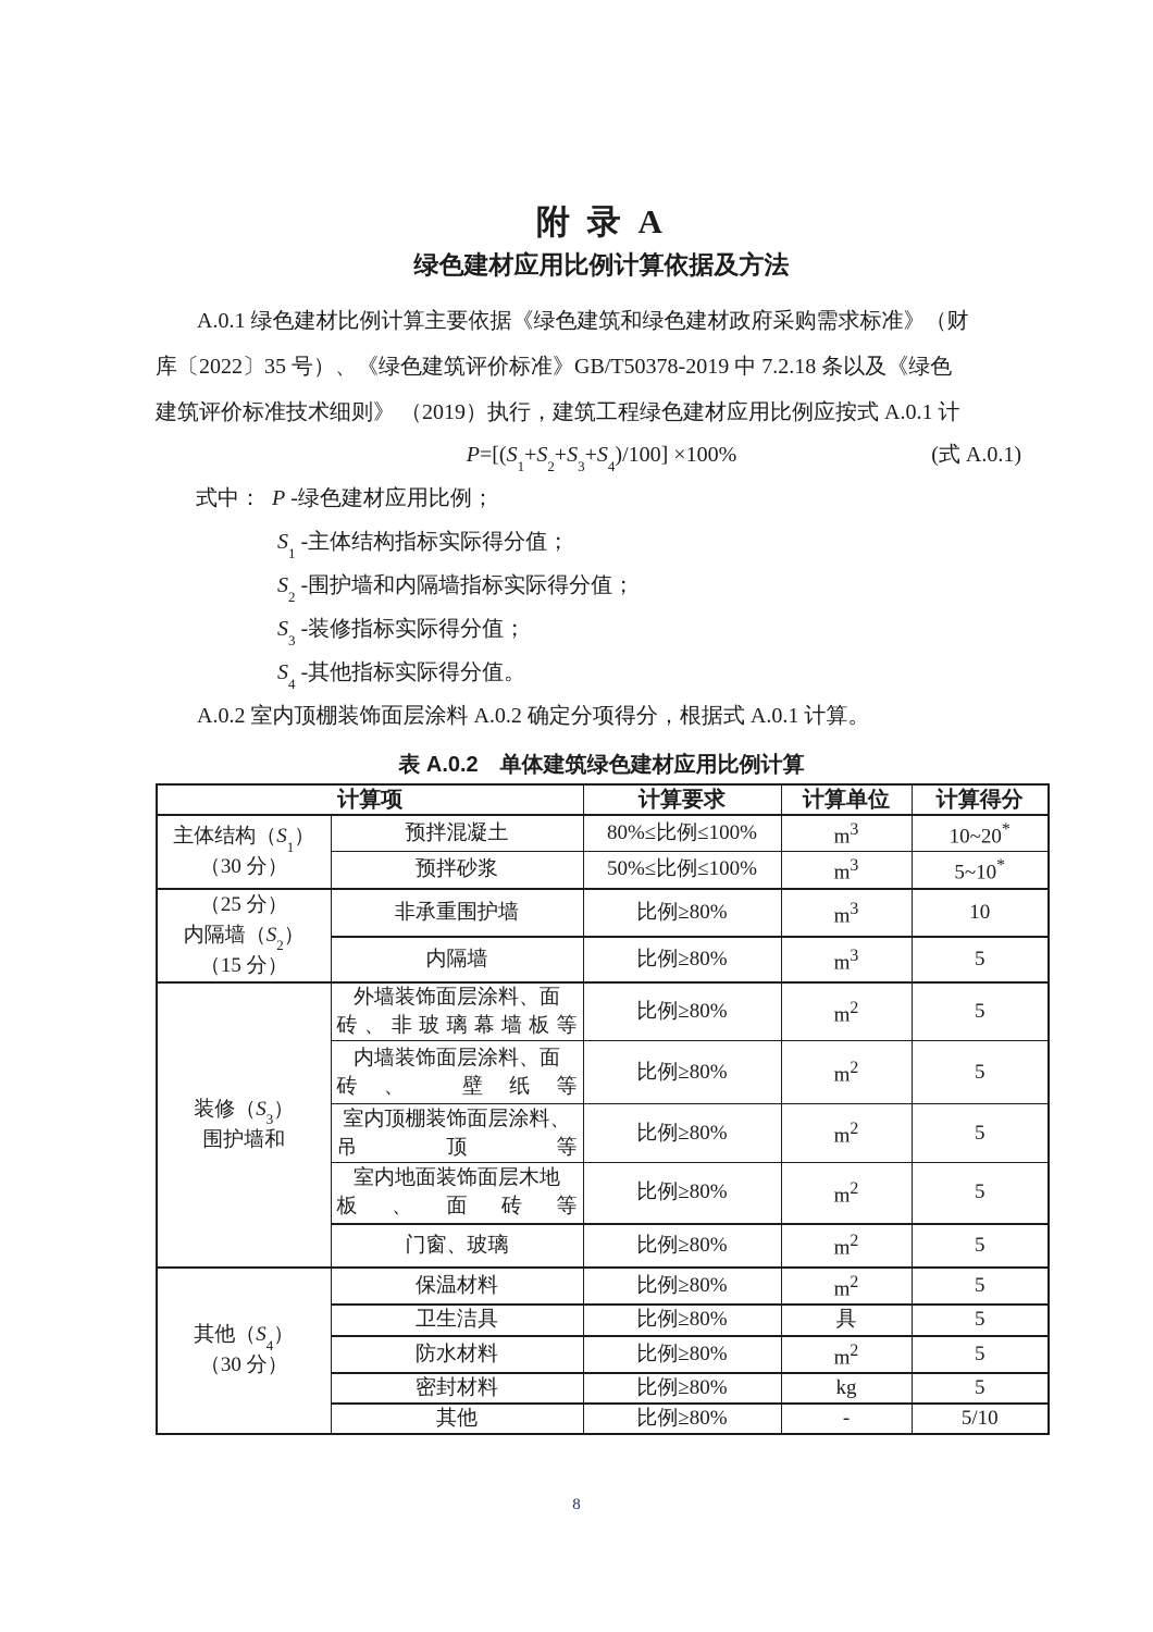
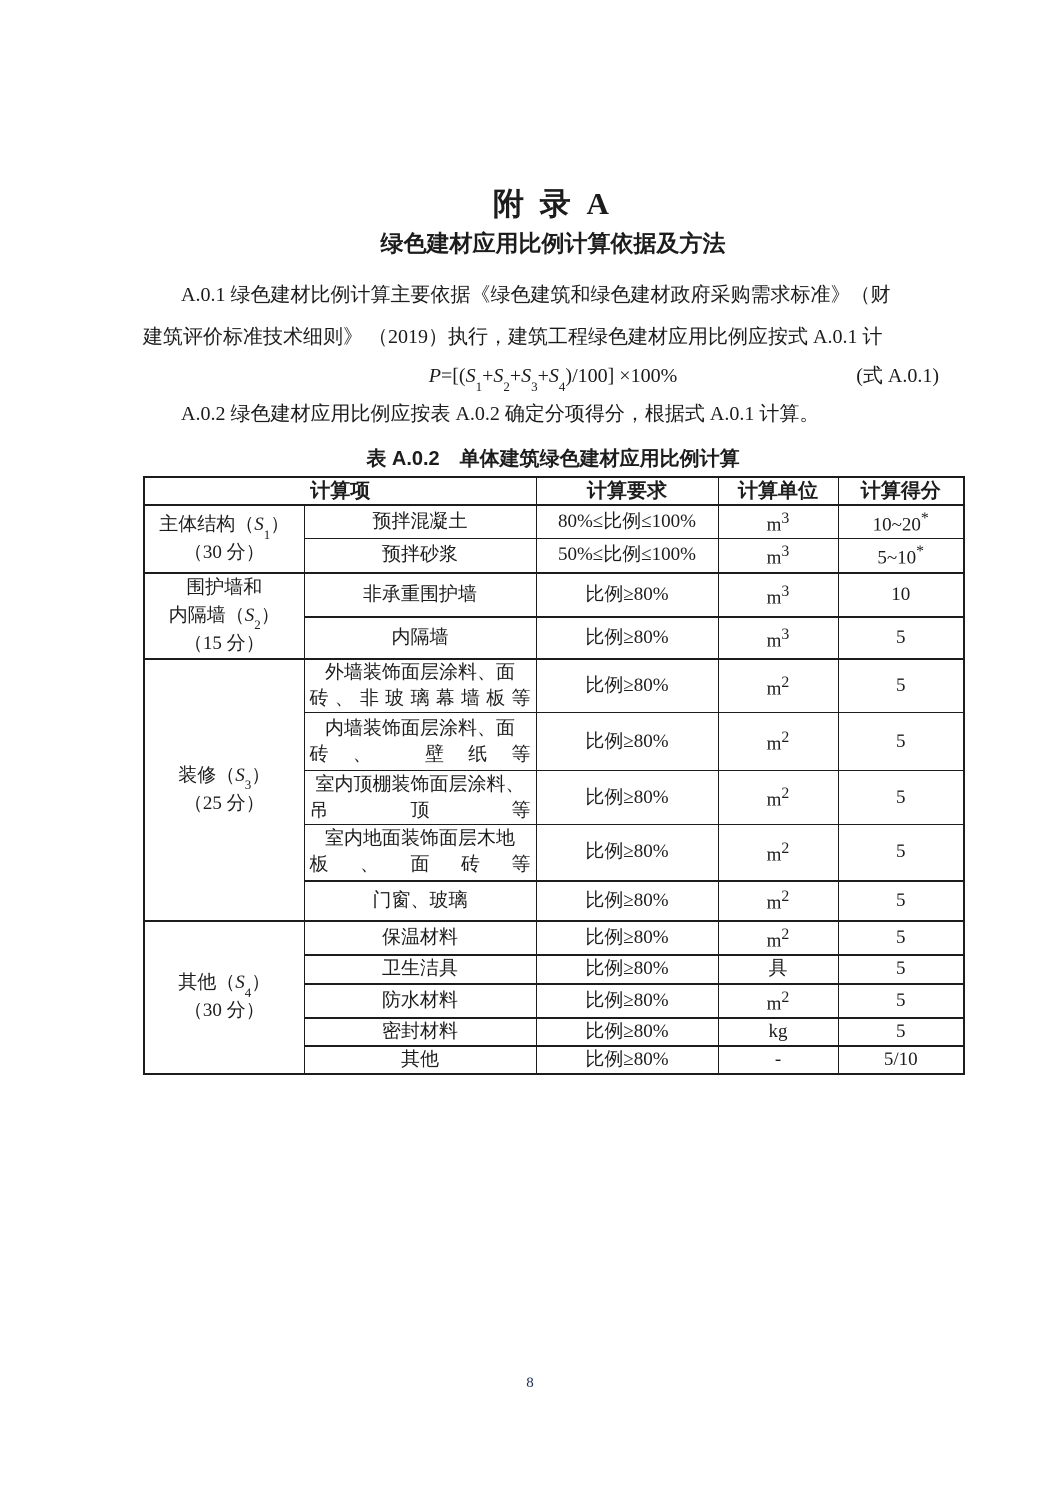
  附 录 A
  绿色建材应用比例计算依据及方法
  A.0.1 绿色建材比例计算主要依据《绿色建筑和绿色建材政府采购需求标准》（财
- 库〔2022〕35 号）、《绿色建筑评价标准》GB/T50378-2019 中 7.2.18 条以及《绿色
  建筑评价标准技术细则》 （2019）执行，建筑工程绿色建材应用比例应按式 A.0.1 计
  P=[(S1+S2+S3+S4)/100] ×100%
  (式 A.0.1)
- 式中： P -绿色建材应用比例；
- S1-主体结构指标实际得分值；
- S2-围护墙和内隔墙指标实际得分值；
- S3-装修指标实际得分值；
- S4-其他指标实际得分值。
- A.0.2 室内顶棚装饰面层涂料 A.0.2 确定分项得分，根据式 A.0.1 计算。
+ A.0.2 绿色建材应用比例应按表 A.0.2 确定分项得分，根据式 A.0.1 计算。
  表 A.0.2 单体建筑绿色建材应用比例计算
  计算项	计算要求	计算单位	计算得分
  主体结构（S1） （30 分）	预拌混凝土	80%≤比例≤100%	m3	10~20*
  预拌砂浆	50%≤比例≤100%	m3	5~10*
- （25 分） 内隔墙（S2） （15 分）	非承重围护墙	比例≥80%	m3	10
+ 围护墙和 内隔墙（S2） （15 分）	非承重围护墙	比例≥80%	m3	10
  内隔墙	比例≥80%	m3	5
- 装修（S3） 围护墙和	外墙装饰面层涂料、面砖、非玻璃幕墙板等	比例≥80%	m2	5
+ 装修（S3） （25 分）	外墙装饰面层涂料、面砖、非玻璃幕墙板等	比例≥80%	m2	5
  内墙装饰面层涂料、面砖、 壁纸等	比例≥80%	m2	5
  室内顶棚装饰面层涂料、吊顶等	比例≥80%	m2	5
  室内地面装饰面层木地板、面砖等	比例≥80%	m2	5
  门窗、玻璃	比例≥80%	m2	5
  其他（S4） （30 分）	保温材料	比例≥80%	m2	5
  卫生洁具	比例≥80%	具	5
  防水材料	比例≥80%	m2	5
  密封材料	比例≥80%	kg	5
  其他	比例≥80%	-	5/10
  8
